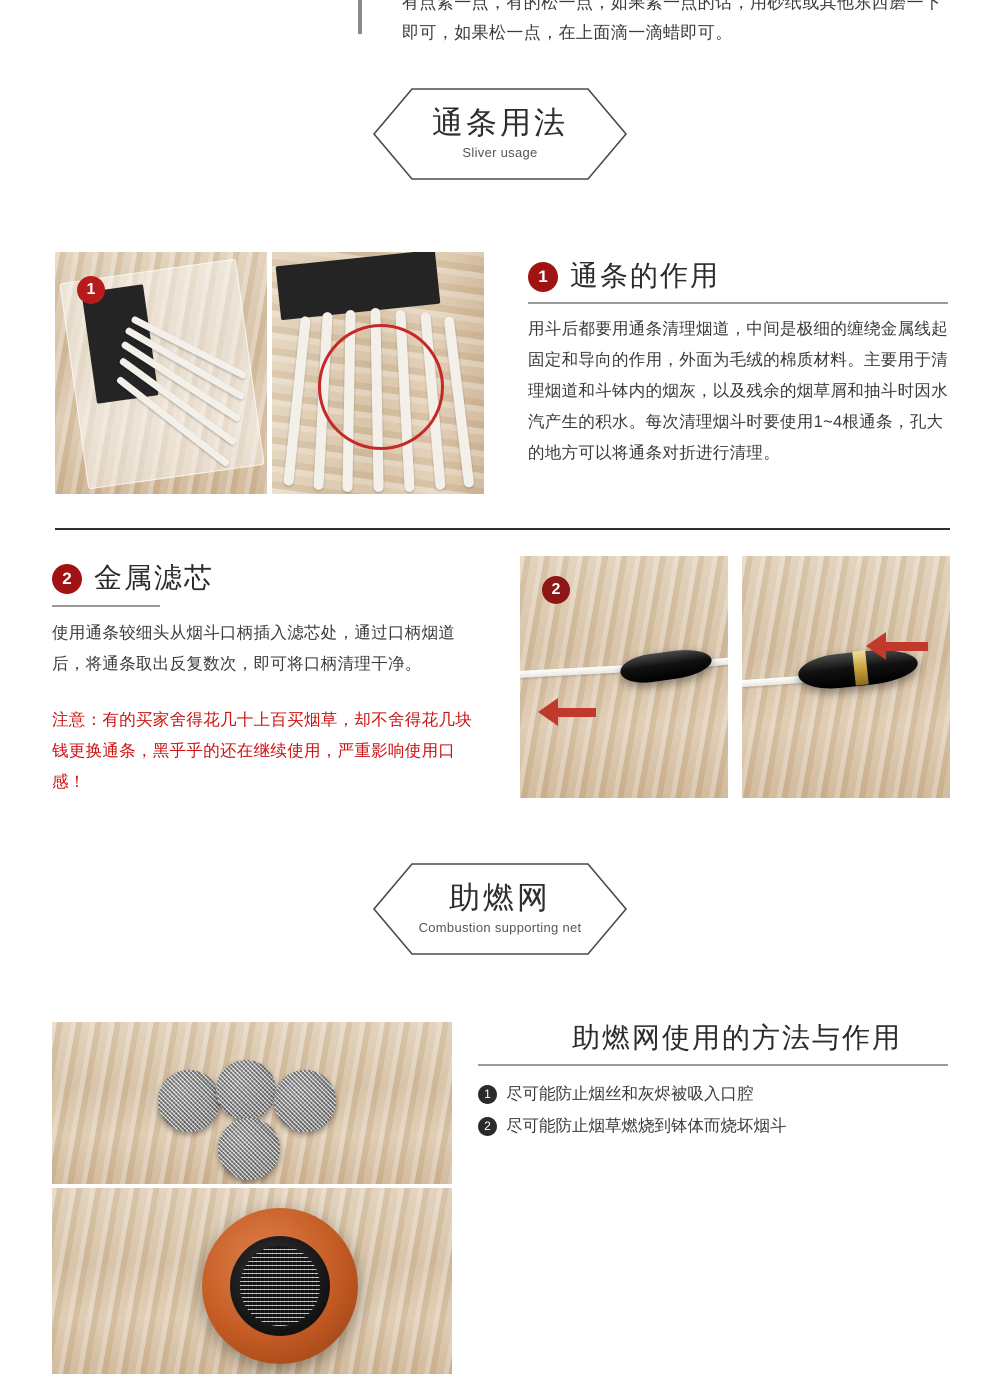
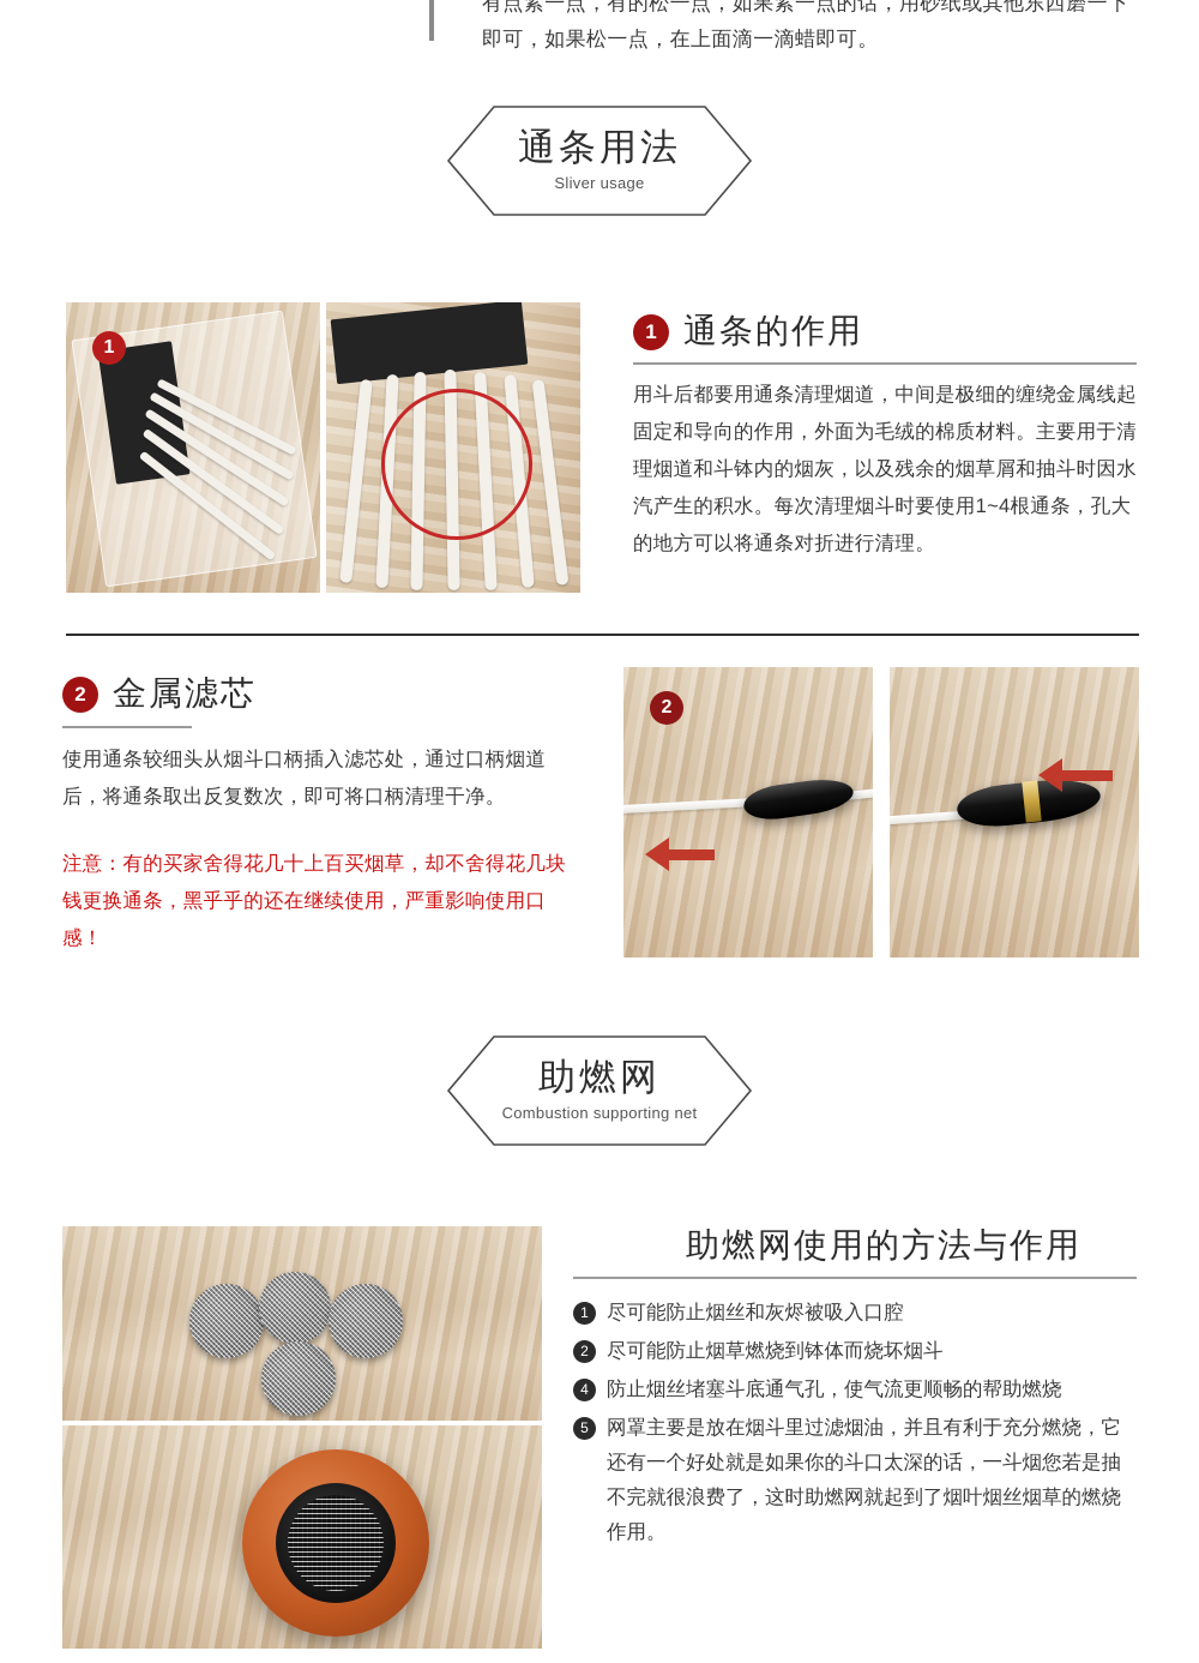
  有点紧一点，有的松一点，如果紧一点的话，用砂纸或其他东西磨一下即可，如果松一点，在上面滴一滴蜡即可。
  通条用法
  Sliver usage
  1
  1
  通条的作用
  用斗后都要用通条清理烟道，中间是极细的缠绕金属线起固定和导向的作用，外面为毛绒的棉质材料。主要用于清理烟道和斗钵内的烟灰，以及残余的烟草屑和抽斗时因水汽产生的积水。每次清理烟斗时要使用1~4根通条，孔大的地方可以将通条对折进行清理。
  2
  金属滤芯
  使用通条较细头从烟斗口柄插入滤芯处，通过口柄烟道后，将通条取出反复数次，即可将口柄清理干净。
  注意：有的买家舍得花几十上百买烟草，却不舍得花几块钱更换通条，黑乎乎的还在继续使用，严重影响使用口感！
  2
  助燃网
  Combustion supporting net
  助燃网使用的方法与作用
  1
  尽可能防止烟丝和灰烬被吸入口腔
  2
  尽可能防止烟草燃烧到钵体而烧坏烟斗
+ 4
+ 防止烟丝堵塞斗底通气孔，使气流更顺畅的帮助燃烧
+ 5
+ 网罩主要是放在烟斗里过滤烟油，并且有利于充分燃烧，它还有一个好处就是如果你的斗口太深的话，一斗烟您若是抽不完就很浪费了，这时助燃网就起到了烟叶烟丝烟草的燃烧作用。
